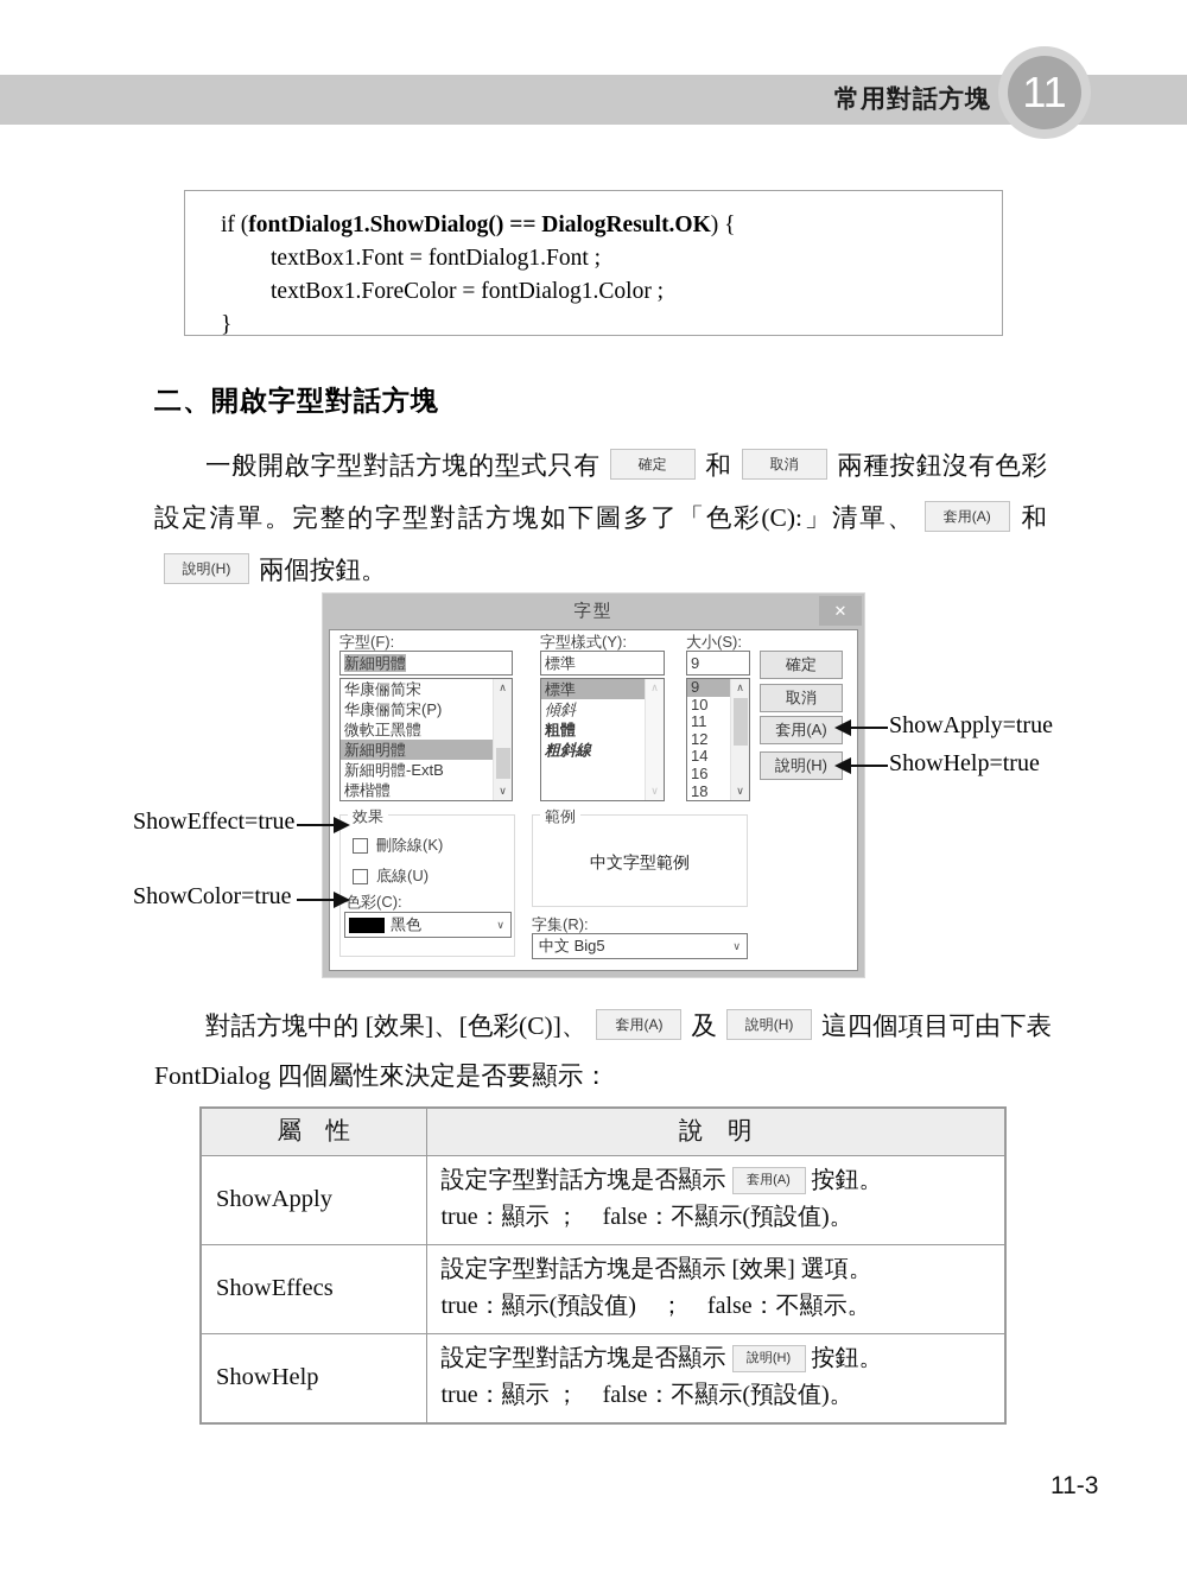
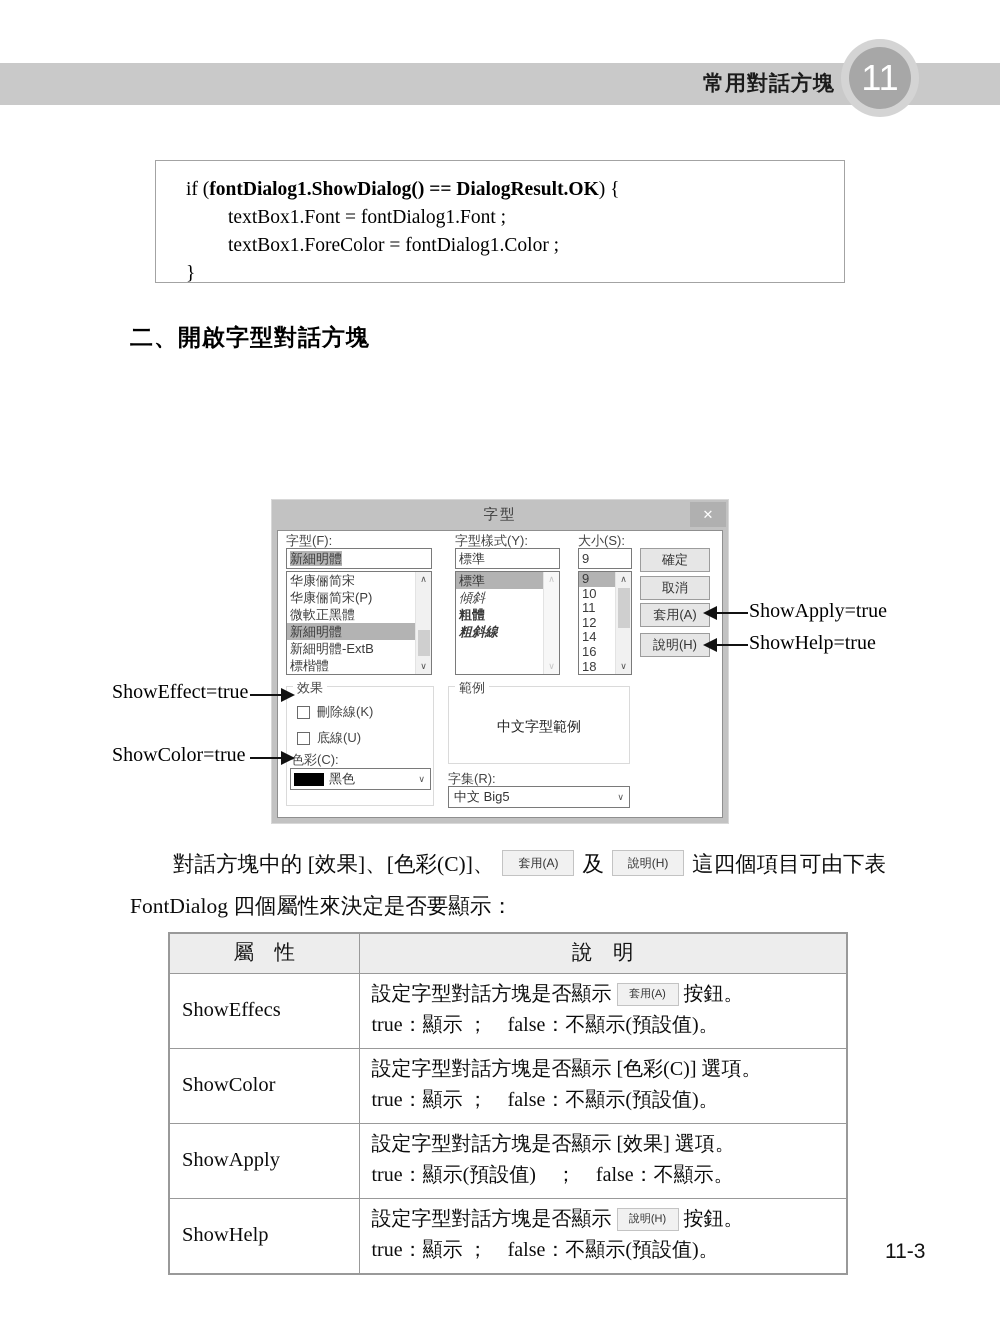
  常用對話方塊
  11
  if (fontDialog1.ShowDialog() == DialogResult.OK) {
  textBox1.Font = fontDialog1.Font ;
  textBox1.ForeColor = fontDialog1.Color ;
  }
  二、開啟字型對話方塊
- 一般開啟字型對話方塊的型式只有 確定 和 取消 兩種按鈕沒有色彩設定清單。完整的字型對話方塊如下圖多了「色彩(C):」清單、 套用(A) 和說明(H) 兩個按鈕。
  字型
  ✕
  字型(F):
  新細明體
  华康俪简宋
  华康俪简宋(P)
  微軟正黑體
  新細明體
  新細明體-ExtB
  標楷體
  ∧
  ∨
  字型樣式(Y):
  標準
  標準
  傾斜
  粗體
  粗斜線
  ∧
  ∨
  大小(S):
  9
  9
  10
  11
  12
  14
  16
  18
  ∧
  ∨
  確定
  取消
  套用(A)
  說明(H)
  效果
  刪除線(K)
  底線(U)
  色彩(C):
  黑色
  ∨
  範例
  中文字型範例
  字集(R):
  中文 Big5
  ∨
  ShowEffect=true
  ShowColor=true
  ShowApply=true
  ShowHelp=true
  對話方塊中的 [效果]、[色彩(C)]、 套用(A) 及 說明(H) 這四個項目可由下表 FontDialog 四個屬性來決定是否要顯示：
  屬 性	說 明
- ShowApply	設定字型對話方塊是否顯示 套用(A) 按鈕。 true：顯示 ； false：不顯示(預設值)。
+ ShowEffecs	設定字型對話方塊是否顯示 套用(A) 按鈕。 true：顯示 ； false：不顯示(預設值)。
+ ShowColor	設定字型對話方塊是否顯示 [色彩(C)] 選項。 true：顯示 ； false：不顯示(預設值)。
- ShowEffecs	設定字型對話方塊是否顯示 [效果] 選項。 true：顯示(預設值) ； false：不顯示。
+ ShowApply	設定字型對話方塊是否顯示 [效果] 選項。 true：顯示(預設值) ； false：不顯示。
  ShowHelp	設定字型對話方塊是否顯示 說明(H) 按鈕。 true：顯示 ； false：不顯示(預設值)。
  11-3
